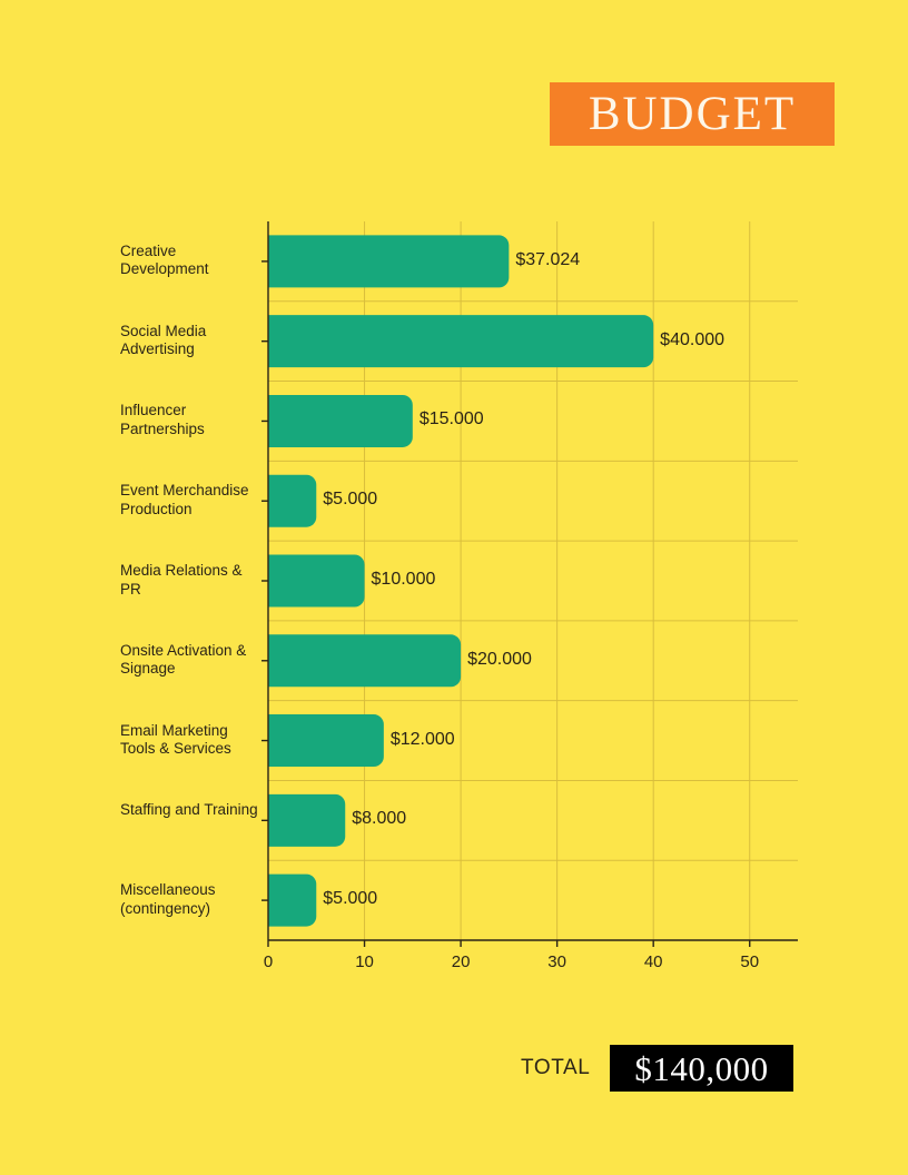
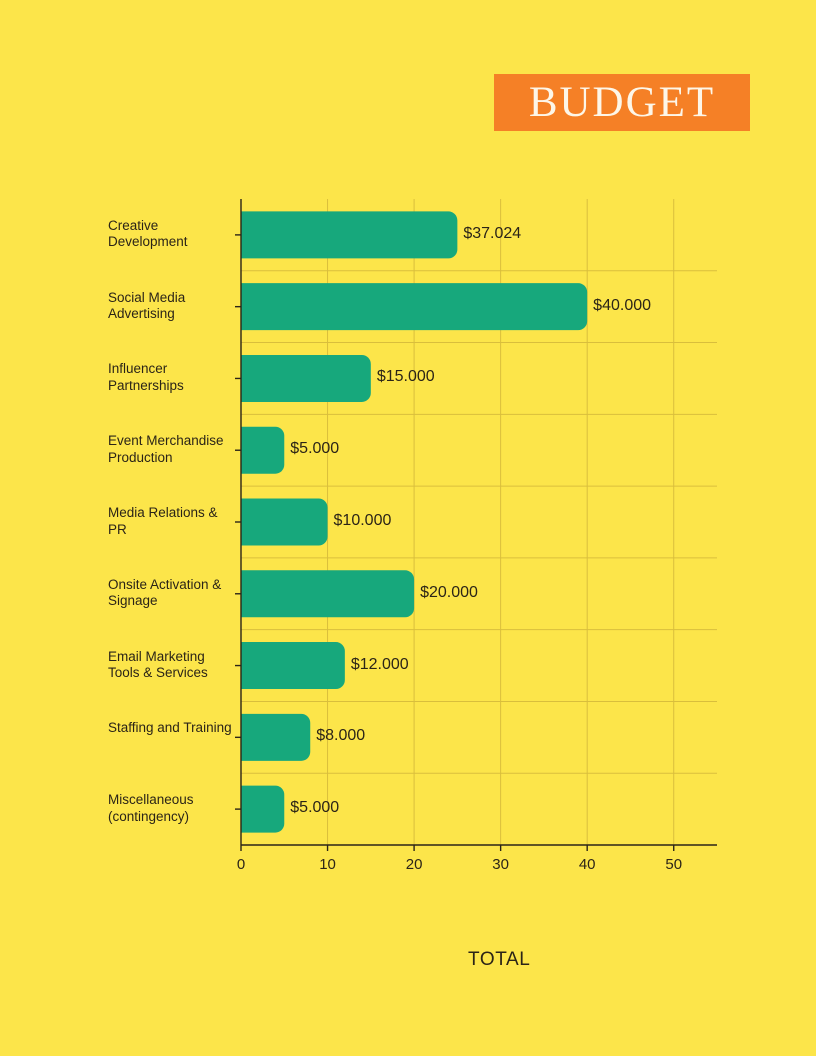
  BUDGET
  Creative Development
  Social Media Advertising
  Influencer Partnerships
  Event Merchandise Production
  Media Relations & PR
  Onsite Activation & Signage
  Email Marketing Tools & Services
  Staffing and Training
  Miscellaneous (contingency)
  $37.024
  $40.000
  $15.000
  $5.000
  $10.000
  $20.000
  $12.000
  $8.000
  $5.000
  0
  10
  20
  30
  40
  50
  TOTAL
- $140,000
